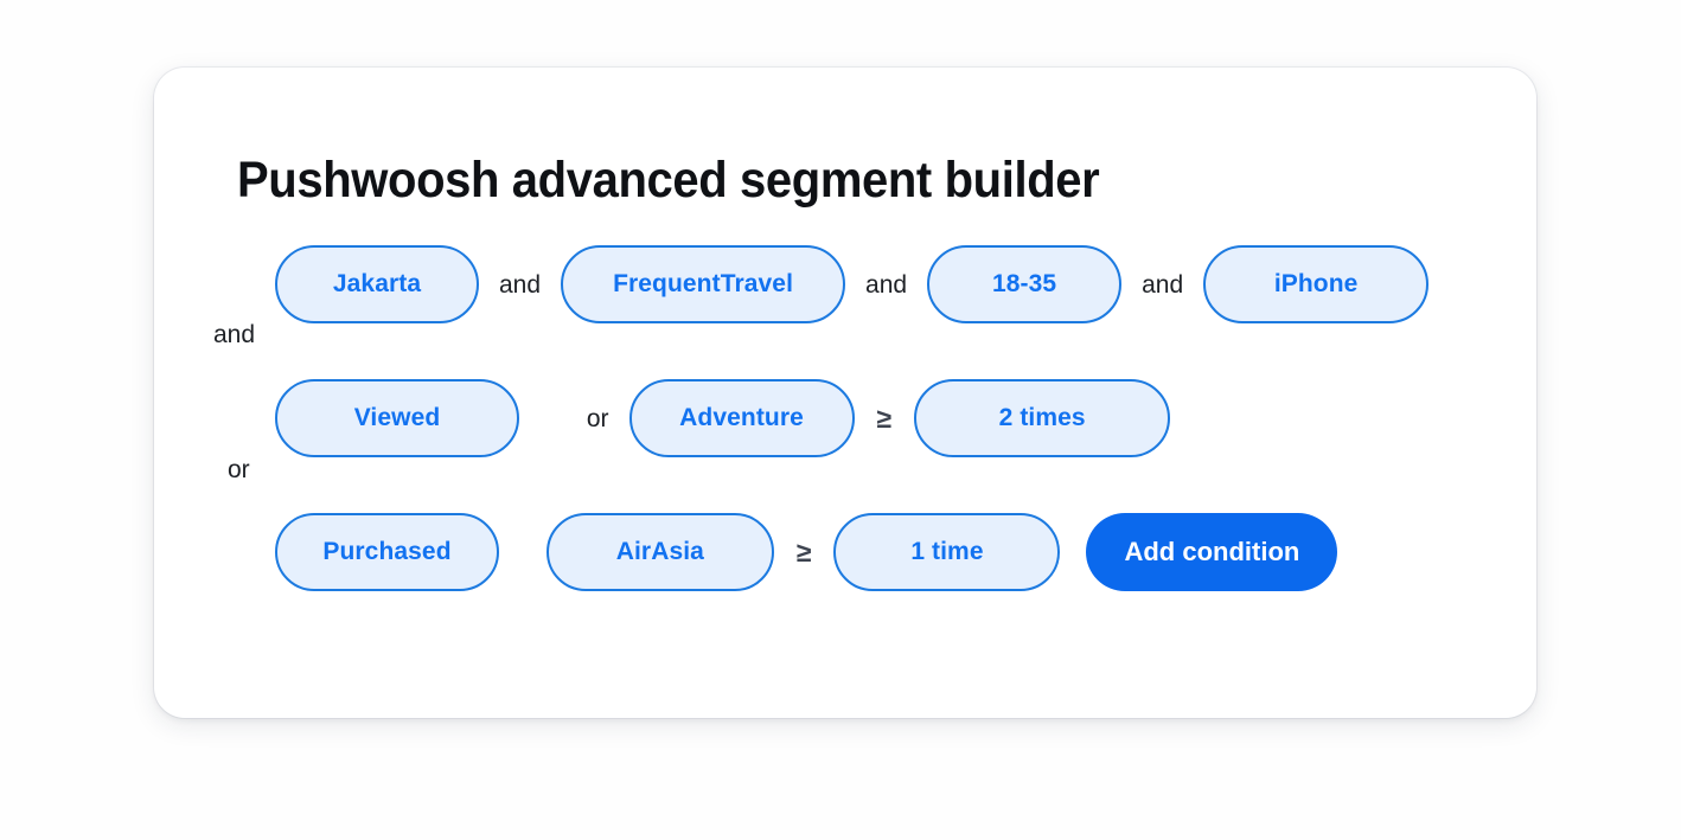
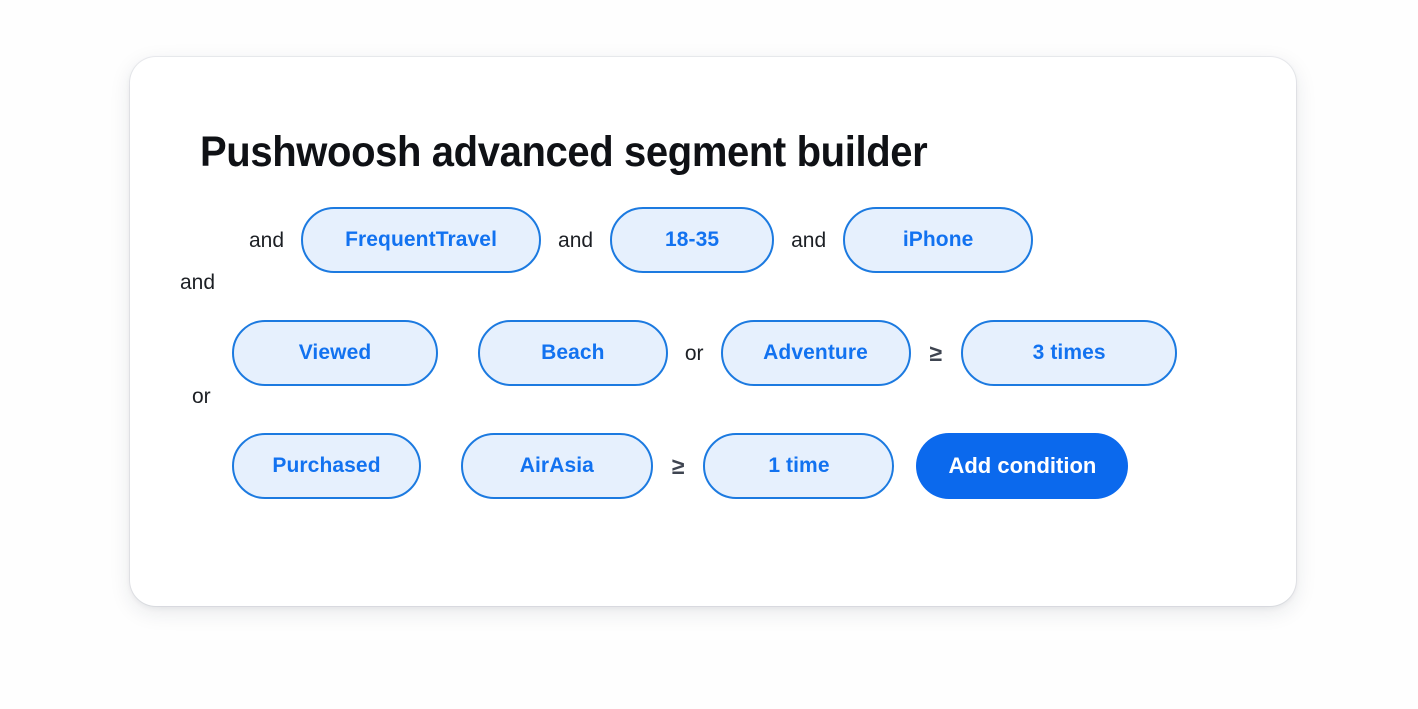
  Pushwoosh advanced segment builder
- Jakarta
  and
  FrequentTravel
  and
  18-35
  and
  iPhone
  and
  Viewed
+ Beach
  or
  Adventure
  ≥
- 2 times
+ 3 times
  or
  Purchased
  AirAsia
  ≥
  1 time
  Add condition
